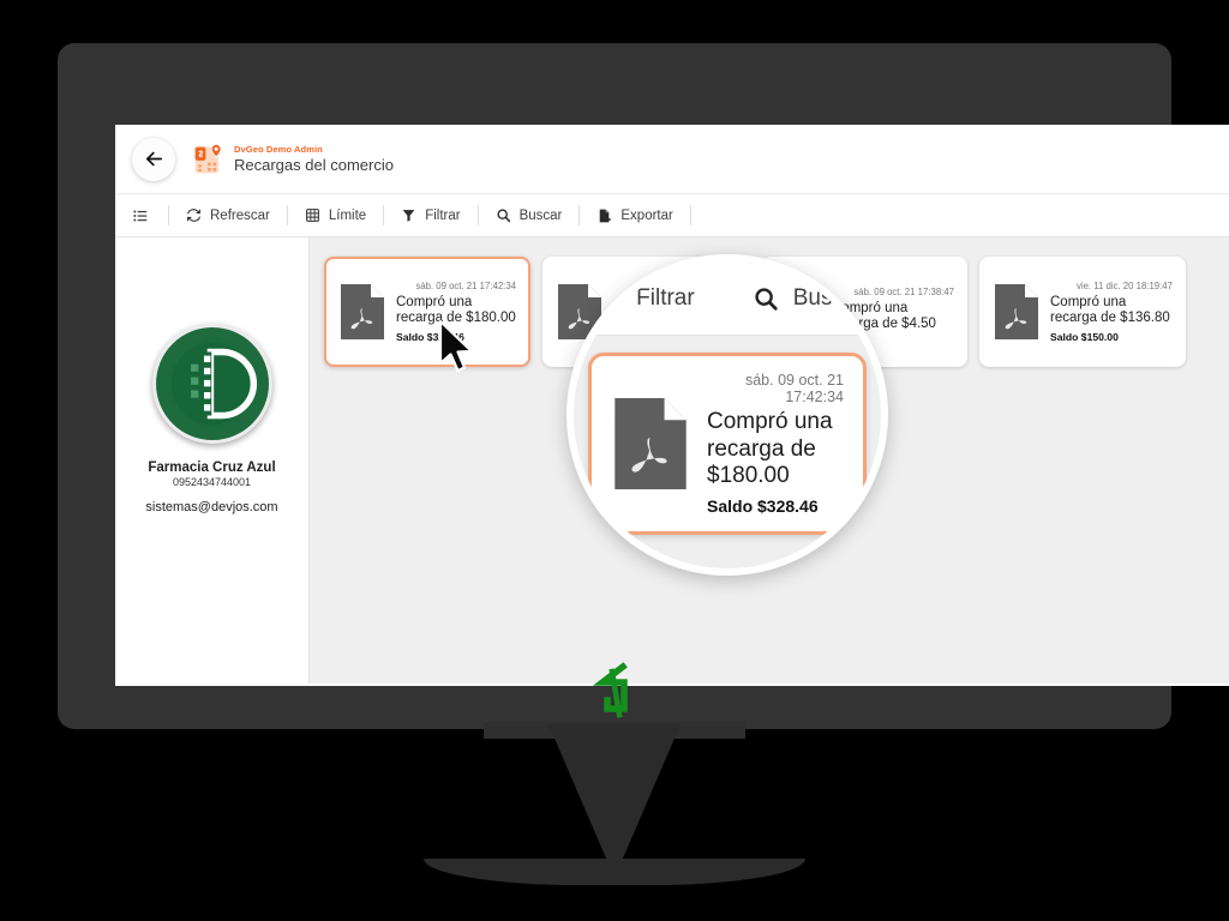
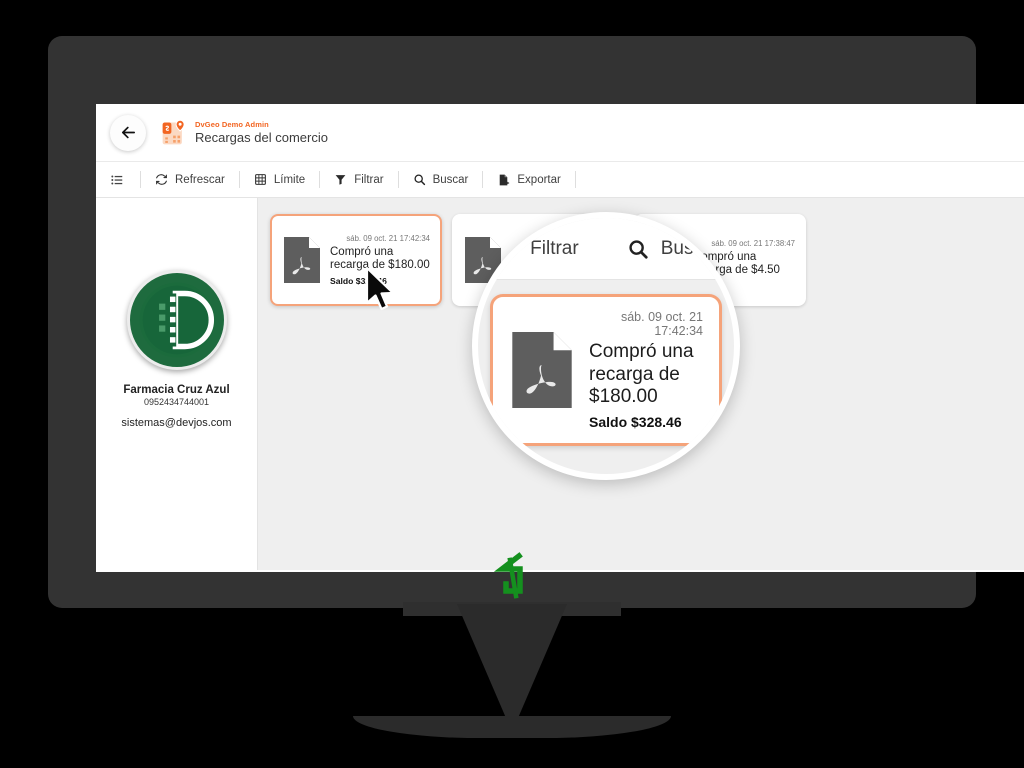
  DvGeo Demo Admin
  Recargas del comercio
  Refrescar
  Límite
  Filtrar
  Buscar
  Exportar
  Farmacia Cruz Azul
  0952434744001
  sistemas@devjos.com
  sáb. 09 oct. 21 17:42:34
  Compró una recarga de $180.00
  9 oct. 21 17:38:47
- vie. 11 dic. 20 18:19:47
- Compró una recarga de $136.80
- Saldo $150.00
  Filtrar
  Buscar
  sáb. 09 oct. 21 17:42:34
  Compró una recarga de $180.00
  Saldo $328.46
